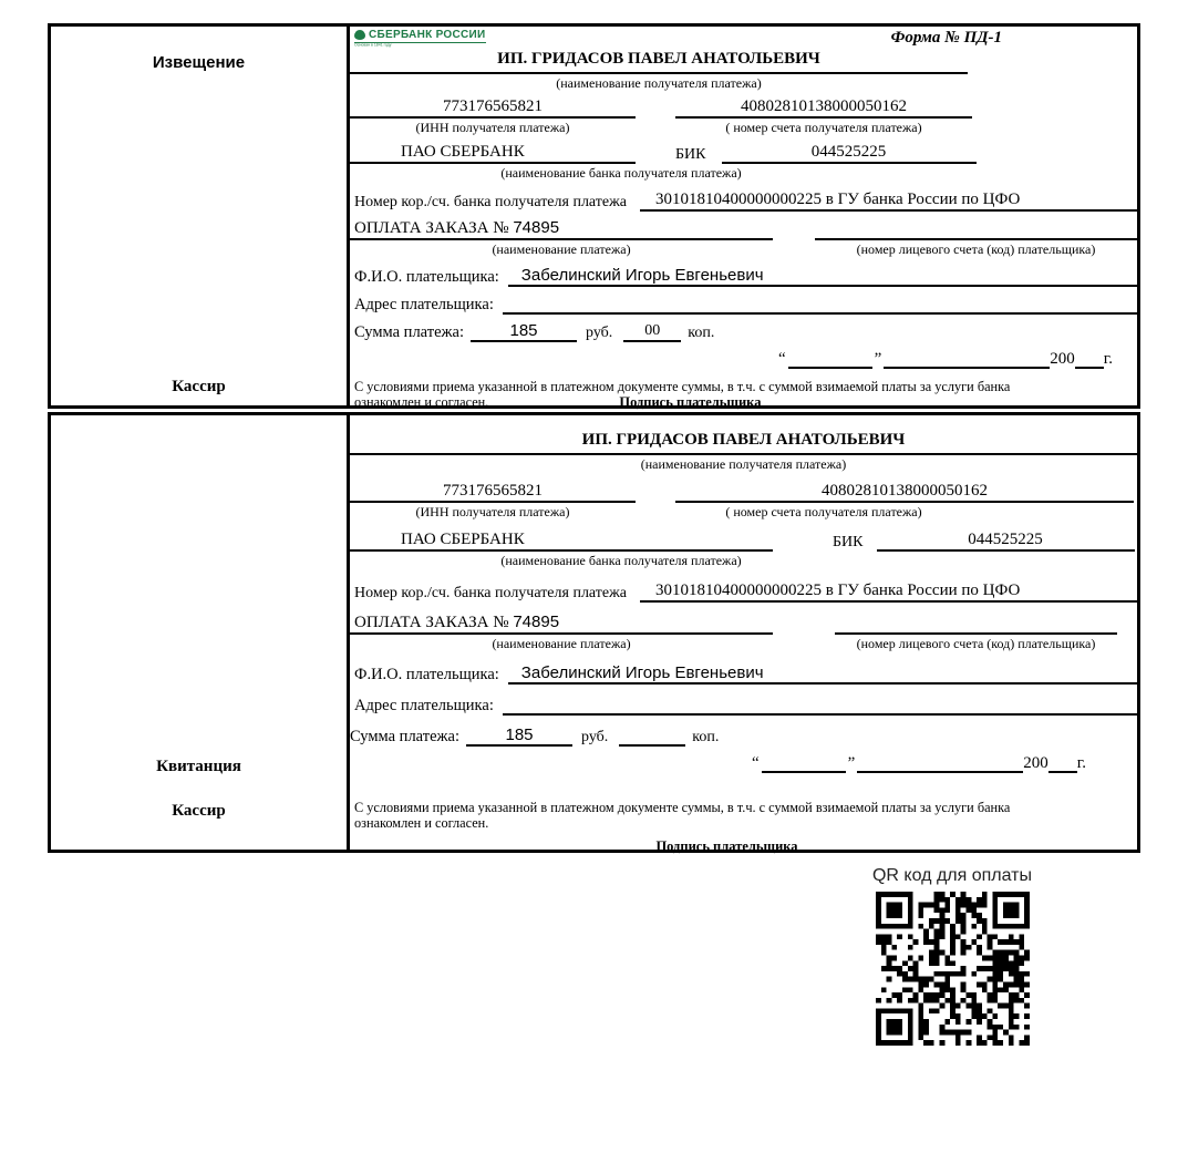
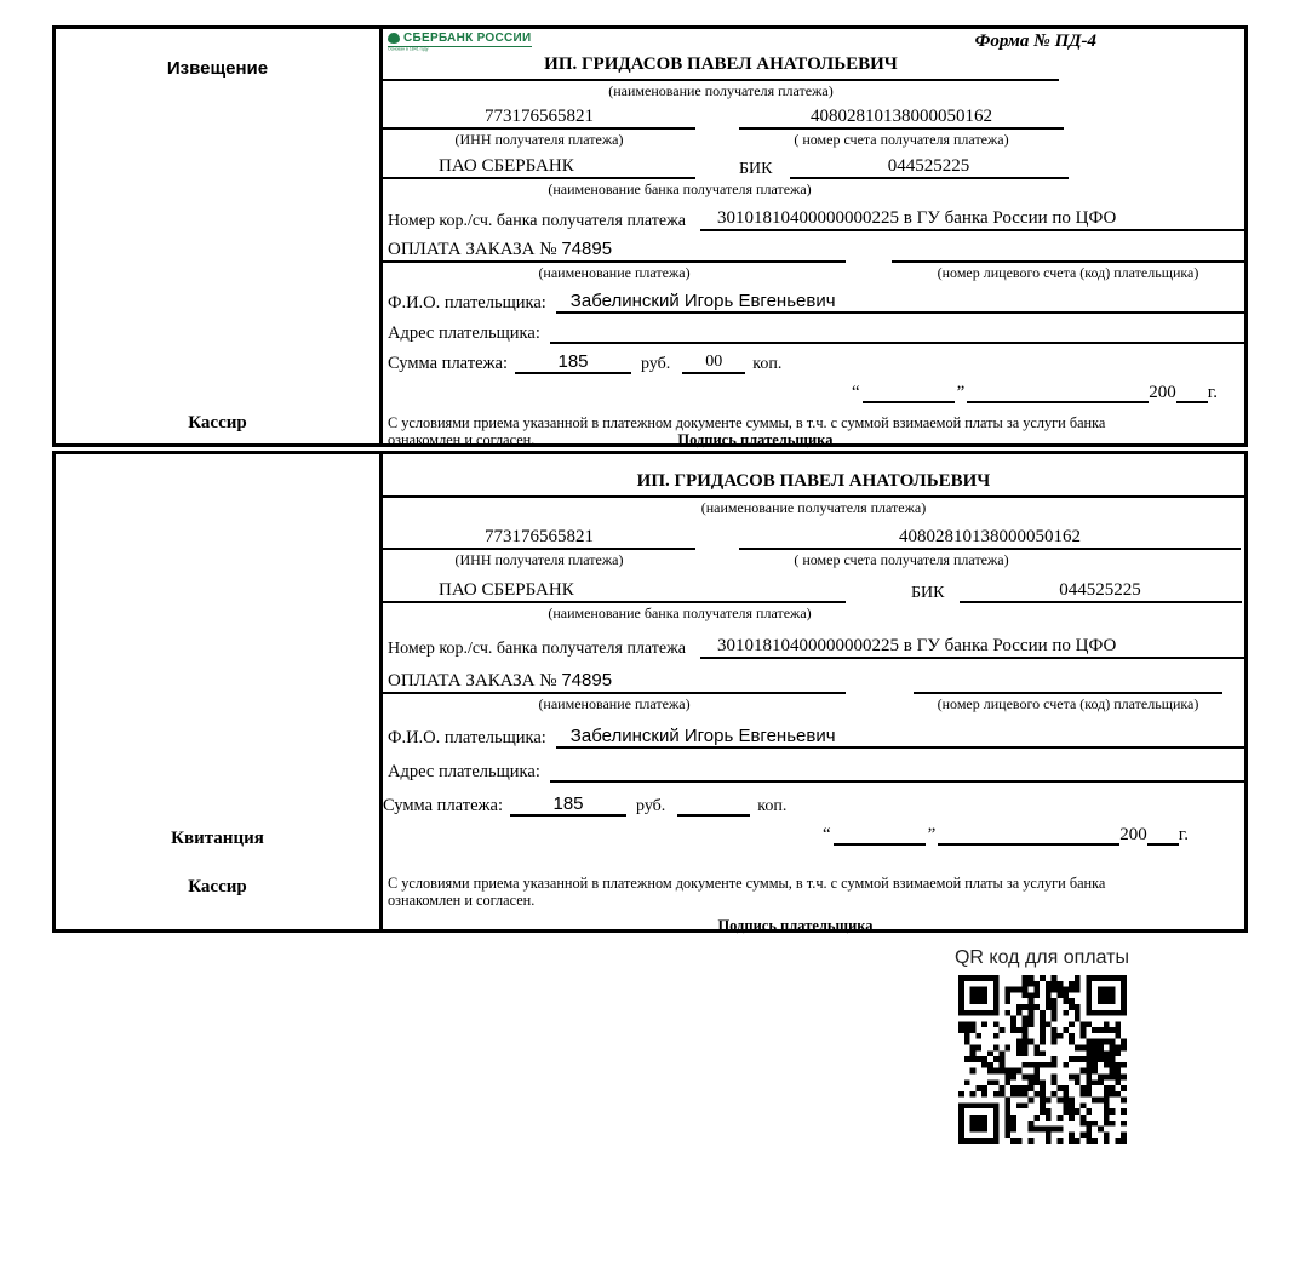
  Извещение
  Кассир
  СБЕРБАНК РОССИИ
- Форма № ПД-1
+ Форма № ПД-4
  ИП. ГРИДАСОВ ПАВЕЛ АНАТОЛЬЕВИЧ
  (наименование получателя платежа)
  773176565821
  40802810138000050162
  (ИНН получателя платежа)
  ( номер счета получателя платежа)
  ПАО СБЕРБАНК
  БИК
  044525225
  (наименование банка получателя платежа)
  Номер кор./сч. банка получателя платежа
  30101810400000000225 в ГУ банка России по ЦФО
  ОПЛАТА ЗАКАЗА № 74895
  (наименование платежа)
  (номер лицевого счета (код) плательщика)
  Ф.И.О. плательщика:
  Забелинский Игорь Евгеньевич
  Адрес плательщика:
  Сумма платежа:
  185
  руб.
  00
  коп.
  “
  ”
  200
  г.
  С условиями приема указанной в платежном документе суммы, в т.ч. с суммой взимаемой платы за услуги банка
  ознакомлен и согласен.
  Подпись плательщика
  Квитанция
  Кассир
  ИП. ГРИДАСОВ ПАВЕЛ АНАТОЛЬЕВИЧ
  (наименование получателя платежа)
  773176565821
  40802810138000050162
  (ИНН получателя платежа)
  ( номер счета получателя платежа)
  ПАО СБЕРБАНК
  БИК
  044525225
  (наименование банка получателя платежа)
  Номер кор./сч. банка получателя платежа
  30101810400000000225 в ГУ банка России по ЦФО
  ОПЛАТА ЗАКАЗА № 74895
  (наименование платежа)
  (номер лицевого счета (код) плательщика)
  Ф.И.О. плательщика:
  Забелинский Игорь Евгеньевич
  Адрес плательщика:
  Сумма платежа:
  185
  руб.
  коп.
  “
  ”
  200
  г.
  С условиями приема указанной в платежном документе суммы, в т.ч. с суммой взимаемой платы за услуги банка
  ознакомлен и согласен.
  Подпись плательщика
  QR код для оплаты
